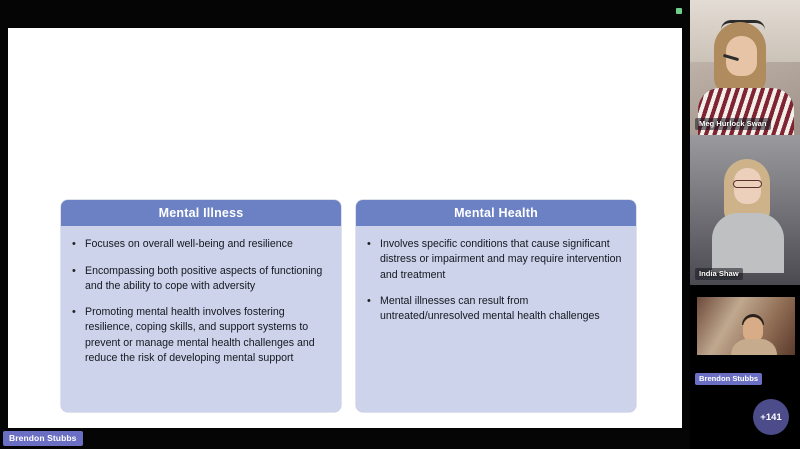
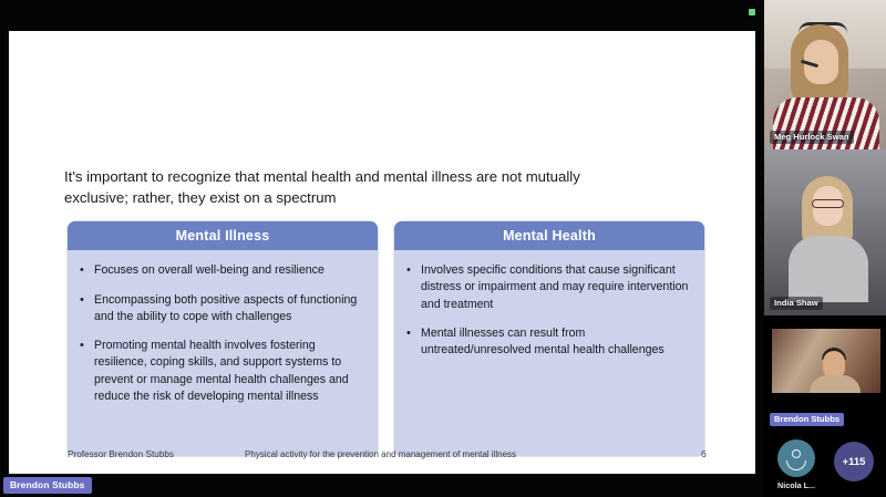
+ It's important to recognize that mental health and mental illness are not mutually
+ exclusive; rather, they exist on a spectrum
  Mental Illness
  •
  Focuses on overall well-being and resilience
  •
- Encompassing both positive aspects of functioning and the ability to cope with adversity
+ Encompassing both positive aspects of functioning and the ability to cope with challenges
  •
- Promoting mental health involves fostering resilience, coping skills, and support systems to prevent or manage mental health challenges and reduce the risk of developing mental support
+ Promoting mental health involves fostering resilience, coping skills, and support systems to prevent or manage mental health challenges and reduce the risk of developing mental illness
  Mental Health
  •
  Involves specific conditions that cause significant distress or impairment and may require intervention and treatment
  •
  Mental illnesses can result from untreated/unresolved mental health challenges
+ Professor Brendon Stubbs
+ Physical activity for the prevention and management of mental illness
+ 6
  Brendon Stubbs
  Meg Hurlock Swan
  India Shaw
  Brendon Stubbs
+ Nicola L...
- +141
+ +115
